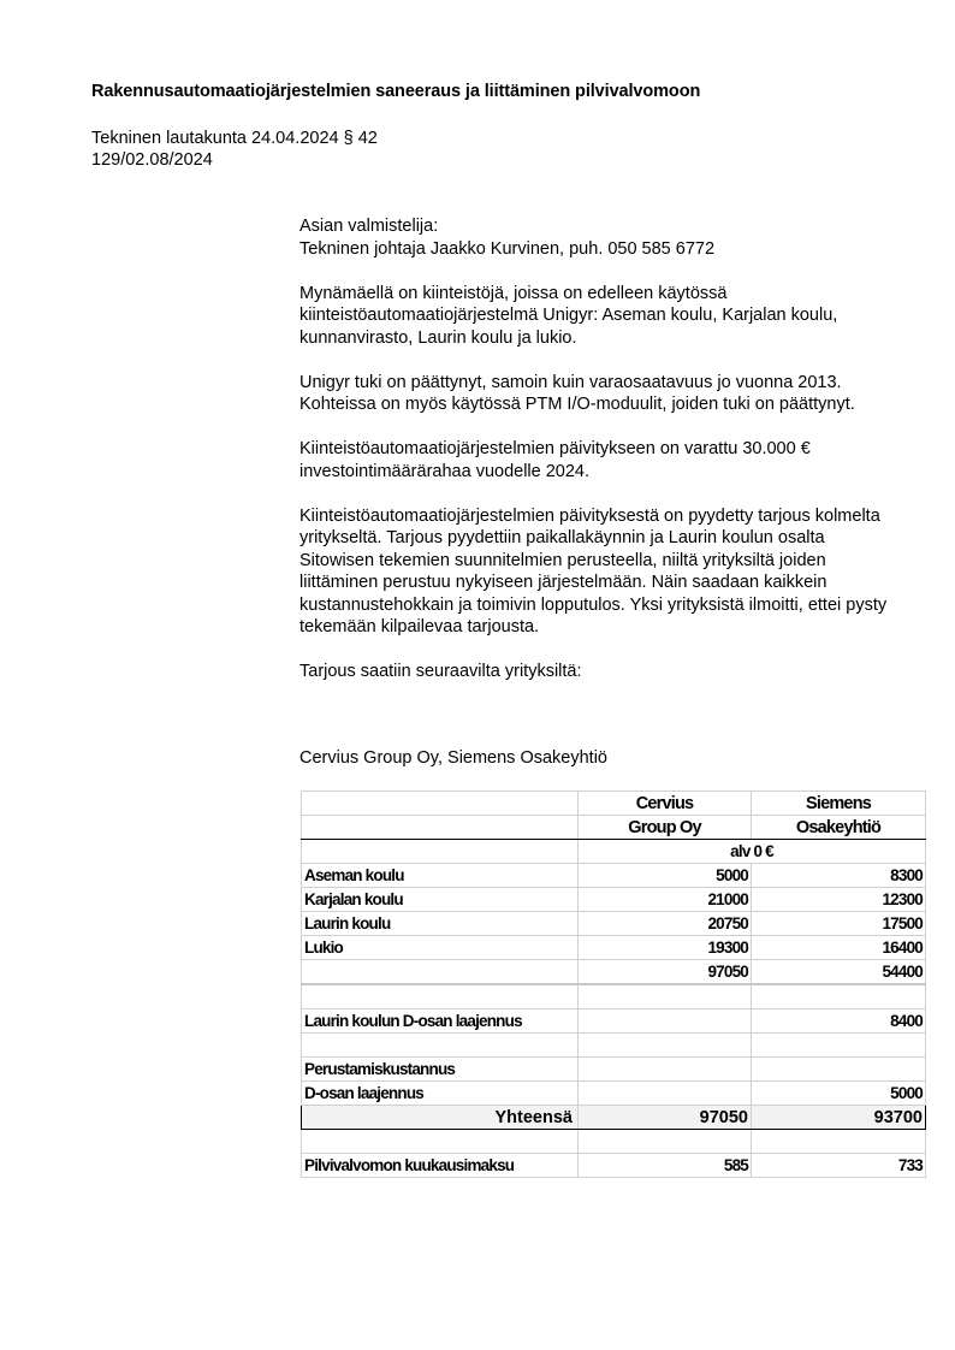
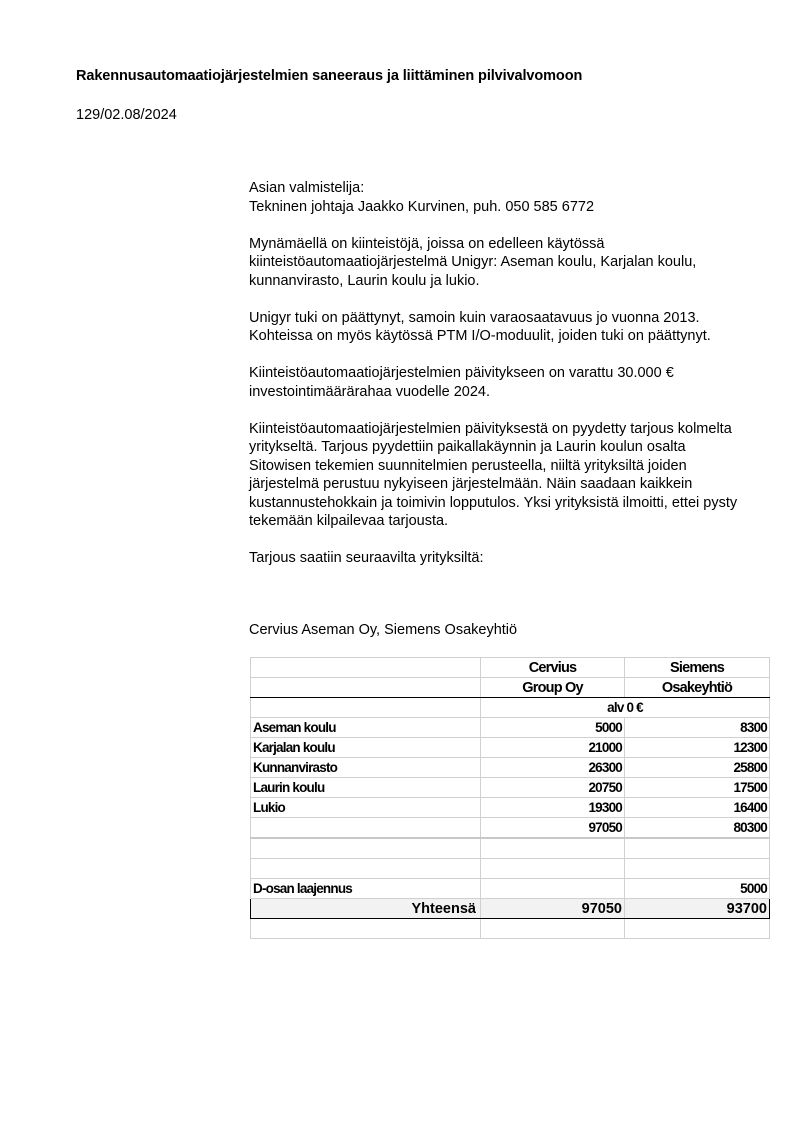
  Rakennusautomaatiojärjestelmien saneeraus ja liittäminen pilvivalvomoon
- Tekninen lautakunta 24.04.2024 § 42
  129/02.08/2024
  Asian valmistelija:
  Tekninen johtaja Jaakko Kurvinen, puh. 050 585 6772
  Mynämäellä on kiinteistöjä, joissa on edelleen käytössä kiinteistöautomaatiojärjestelmä Unigyr: Aseman koulu, Karjalan koulu, kunnanvirasto, Laurin koulu ja lukio.
  Unigyr tuki on päättynyt, samoin kuin varaosaatavuus jo vuonna 2013. Kohteissa on myös käytössä PTM I/O-moduulit, joiden tuki on päättynyt.
  Kiinteistöautomaatiojärjestelmien päivitykseen on varattu 30.000 € investointimäärärahaa vuodelle 2024.
- Kiinteistöautomaatiojärjestelmien päivityksestä on pyydetty tarjous kolmelta yritykseltä. Tarjous pyydettiin paikallakäynnin ja Laurin koulun osalta Sitowisen tekemien suunnitelmien perusteella, niiltä yrityksiltä joiden liittäminen perustuu nykyiseen järjestelmään. Näin saadaan kaikkein kustannustehokkain ja toimivin lopputulos. Yksi yrityksistä ilmoitti, ettei pysty tekemään kilpailevaa tarjousta.
+ Kiinteistöautomaatiojärjestelmien päivityksestä on pyydetty tarjous kolmelta yritykseltä. Tarjous pyydettiin paikallakäynnin ja Laurin koulun osalta Sitowisen tekemien suunnitelmien perusteella, niiltä yrityksiltä joiden järjestelmä perustuu nykyiseen järjestelmään. Näin saadaan kaikkein kustannustehokkain ja toimivin lopputulos. Yksi yrityksistä ilmoitti, ettei pysty tekemään kilpailevaa tarjousta.
  Tarjous saatiin seuraavilta yrityksiltä:
- Cervius Group Oy, Siemens Osakeyhtiö
+ Cervius Aseman Oy, Siemens Osakeyhtiö
  	Cervius	Siemens
  	Group Oy	Osakeyhtiö
  	alv 0 €
  Aseman koulu	5000	8300
  Karjalan koulu	21000	12300
+ Kunnanvirasto	26300	25800
  Laurin koulu	20750	17500
  Lukio	19300	16400
- 	97050	54400
+ 	97050	80300
- Laurin koulun D-osan laajennus		8400
- Perustamiskustannus
  D-osan laajennus		5000
  Yhteensä	97050	93700
- Pilvivalvomon kuukausimaksu	585	733
